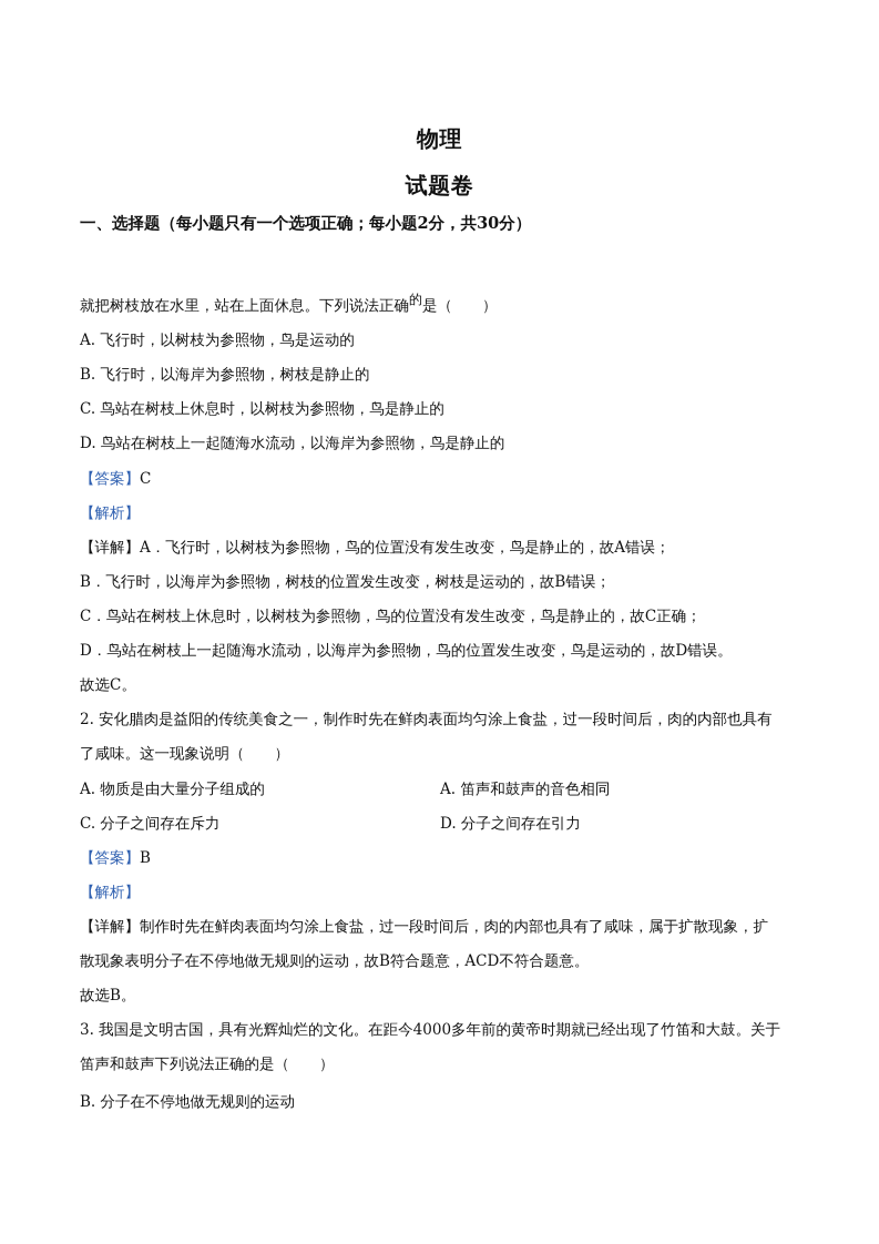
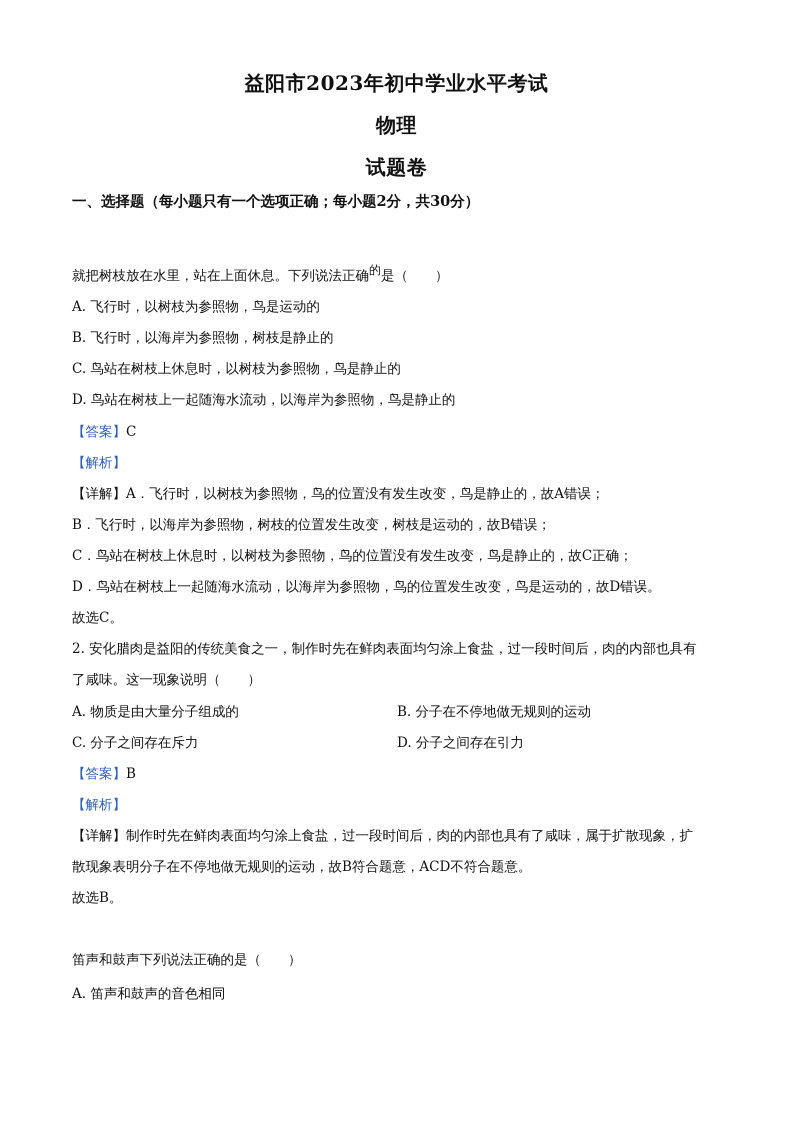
+ 益阳市2023年初中学业水平考试
  物理
  试题卷
  一、选择题（每小题只有一个选项正确；每小题2分，共30分）
  就把树枝放在水里，站在上面休息。下列说法正确的是（ ）
  A. 飞行时，以树枝为参照物，鸟是运动的
  B. 飞行时，以海岸为参照物，树枝是静止的
  C. 鸟站在树枝上休息时，以树枝为参照物，鸟是静止的
  D. 鸟站在树枝上一起随海水流动，以海岸为参照物，鸟是静止的
  【答案】C
  【解析】
  【详解】A．飞行时，以树枝为参照物，鸟的位置没有发生改变，鸟是静止的，故A错误；
  B．飞行时，以海岸为参照物，树枝的位置发生改变，树枝是运动的，故B错误；
  C．鸟站在树枝上休息时，以树枝为参照物，鸟的位置没有发生改变，鸟是静止的，故C正确；
  D．鸟站在树枝上一起随海水流动，以海岸为参照物，鸟的位置发生改变，鸟是运动的，故D错误。
  故选C。
  2. 安化腊肉是益阳的传统美食之一，制作时先在鲜肉表面均匀涂上食盐，过一段时间后，肉的内部也具有
  了咸味。这一现象说明（ ）
  A. 物质是由大量分子组成的
- A. 笛声和鼓声的音色相同
+ B. 分子在不停地做无规则的运动
  C. 分子之间存在斥力
  D. 分子之间存在引力
  【答案】B
  【解析】
  【详解】制作时先在鲜肉表面均匀涂上食盐，过一段时间后，肉的内部也具有了咸味，属于扩散现象，扩
  散现象表明分子在不停地做无规则的运动，故B符合题意，ACD不符合题意。
  故选B。
- 3. 我国是文明古国，具有光辉灿烂的文化。在距今4000多年前的黄帝时期就已经出现了竹笛和大鼓。关于
  笛声和鼓声下列说法正确的是（ ）
- B. 分子在不停地做无规则的运动
+ A. 笛声和鼓声的音色相同
